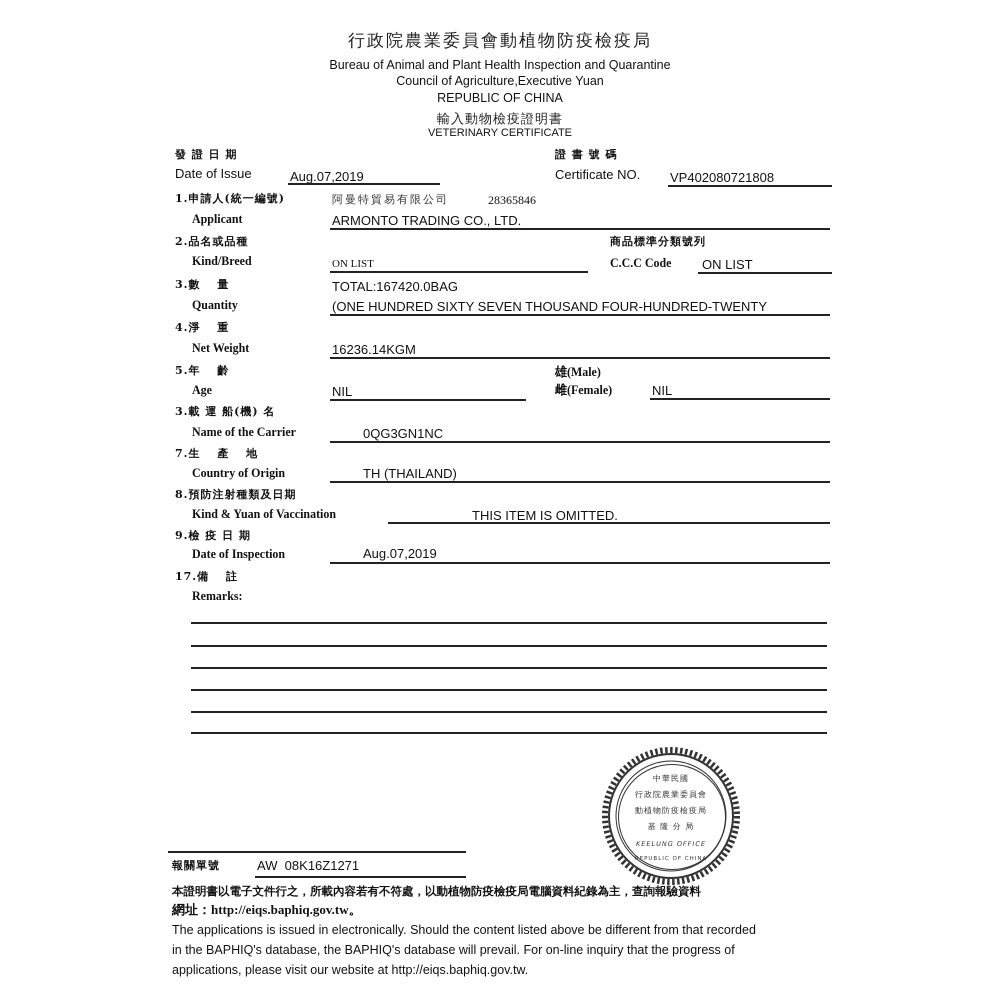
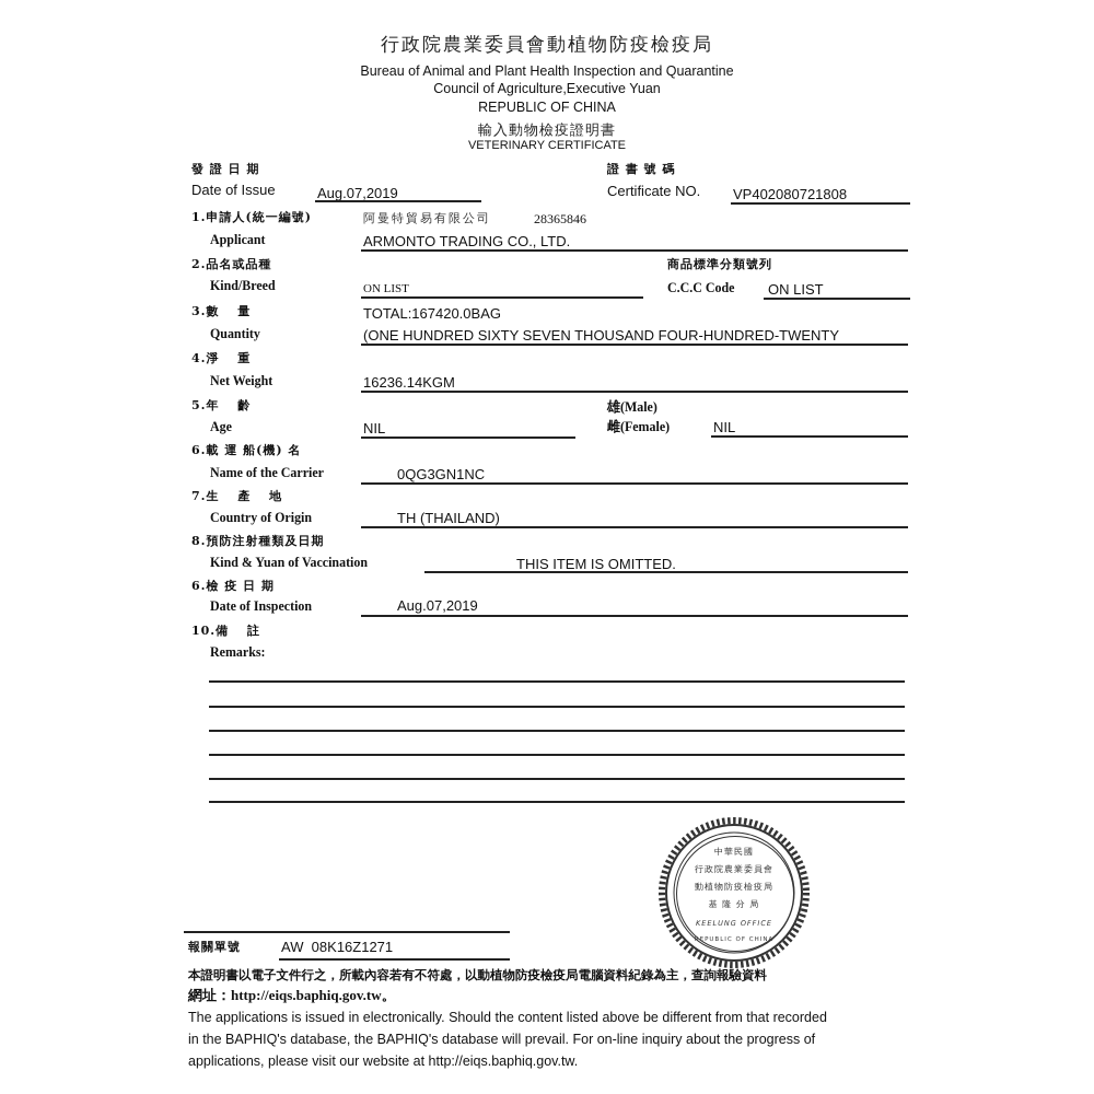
  行政院農業委員會動植物防疫檢疫局
  Bureau of Animal and Plant Health Inspection and Quarantine
  Council of Agriculture,Executive Yuan
  REPUBLIC OF CHINA
  輸入動物檢疫證明書
  VETERINARY CERTIFICATE
  發 證 日 期
  Date of Issue
  Aug.07,2019
  證 書 號 碼
  Certificate NO.
  VP402080721808
  1.申請人(統一編號)
  阿曼特貿易有限公司
  28365846
  Applicant
  ARMONTO TRADING CO., LTD.
  2.品名或品種
  Kind/Breed
  ON LIST
  商品標準分類號列
  C.C.C Code
  ON LIST
  3.數 量
  TOTAL:167420.0BAG
  Quantity
  (ONE HUNDRED SIXTY SEVEN THOUSAND FOUR-HUNDRED-TWENTY
  4.淨 重
  Net Weight
  16236.14KGM
  5.年 齡
  Age
  NIL
  雄(Male)
  雌(Female)
  NIL
- 3.載 運 船(機) 名
+ 6.載 運 船(機) 名
  Name of the Carrier
  0QG3GN1NC
  7.生 產 地
  Country of Origin
  TH (THAILAND)
  8.預防注射種類及日期
  Kind & Yuan of Vaccination
  THIS ITEM IS OMITTED.
- 9.檢 疫 日 期
+ 6.檢 疫 日 期
  Date of Inspection
  Aug.07,2019
- 17.備 註
+ 10.備 註
  Remarks:
  中華民國
  行政院農業委員會
  動植物防疫檢疫局
  基 隆 分 局
  KEELUNG OFFICE
  報關單號
  AW 08K16Z1271
  本證明書以電子文件行之，所載內容若有不符處，以動植物防疫檢疫局電腦資料紀錄為主，查詢報驗資料
  網址：http://eiqs.baphiq.gov.tw。
  The applications is issued in electronically. Should the content listed above be different from that recorded
- in the BAPHIQ's database, the BAPHIQ's database will prevail. For on-line inquiry that the progress of
+ in the BAPHIQ's database, the BAPHIQ's database will prevail. For on-line inquiry about the progress of
  applications, please visit our website at http://eiqs.baphiq.gov.tw.
